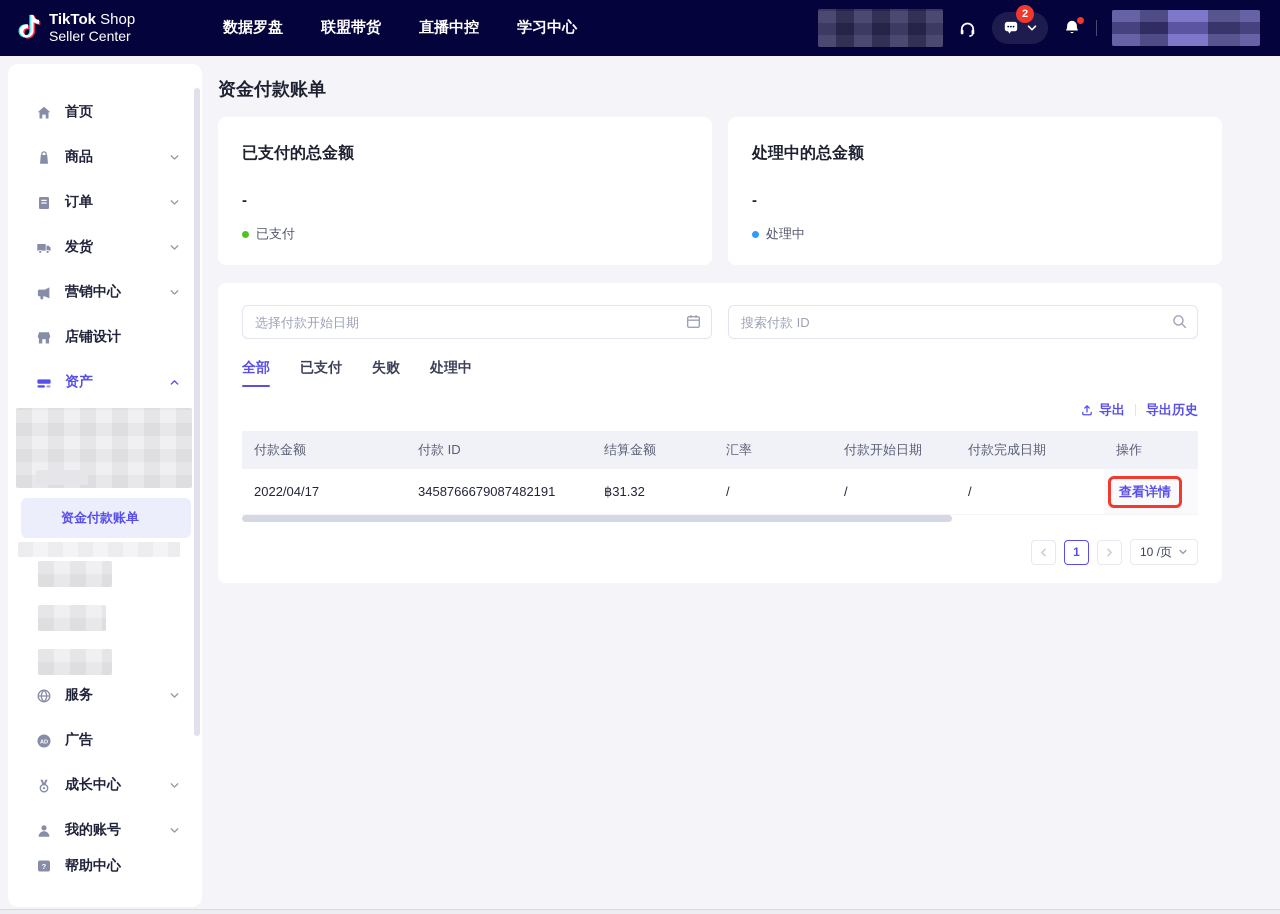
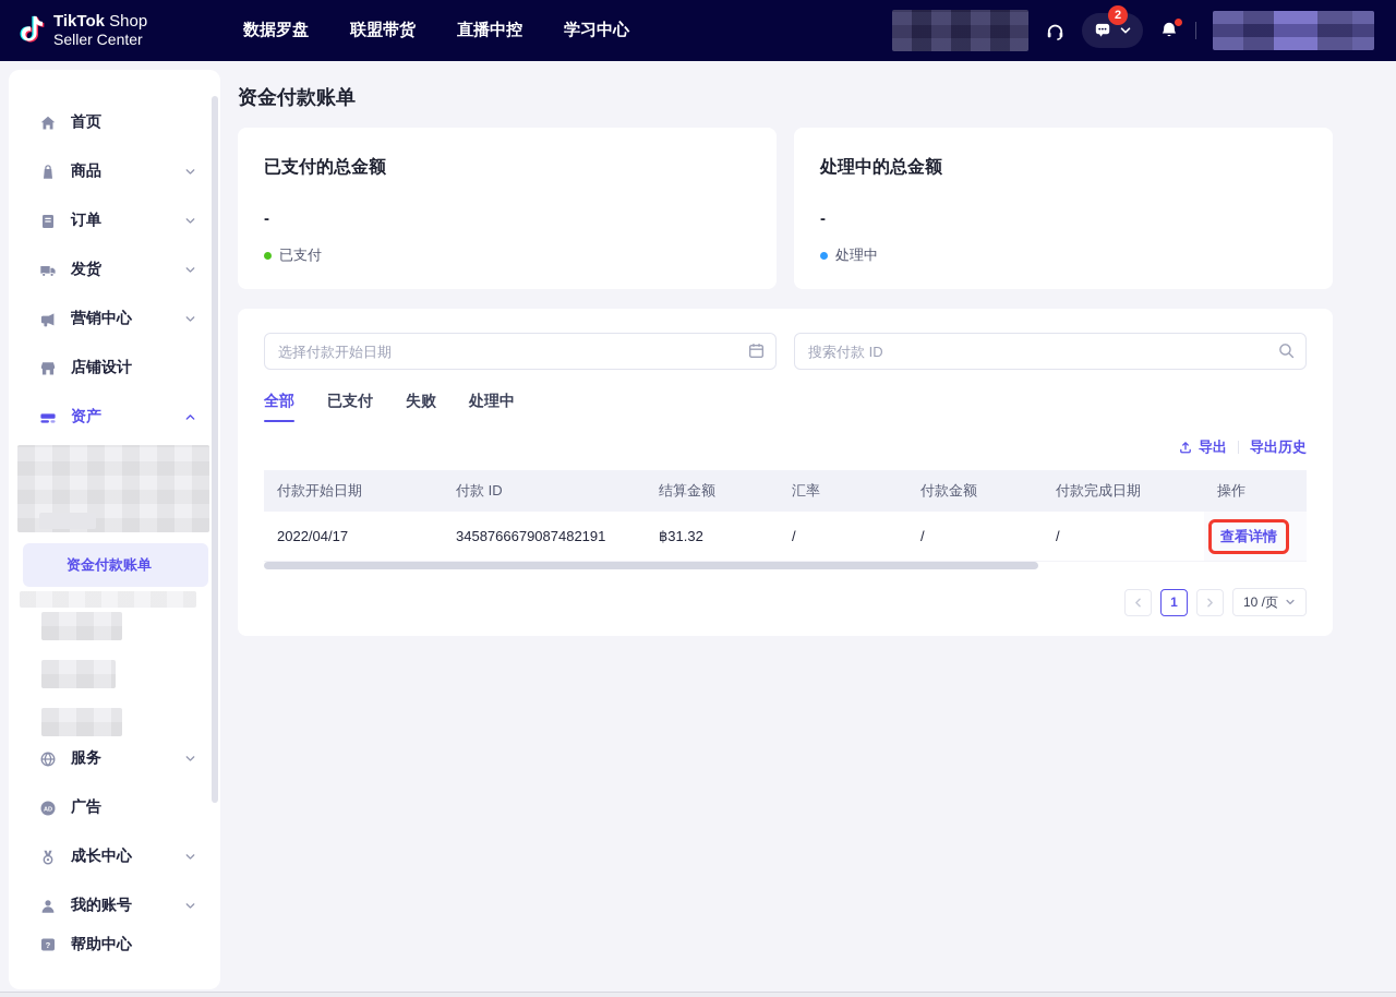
  TikTok Shop
  Seller Center
  数据罗盘
  联盟带货
  直播中控
  学习中心
  2
  首页
  商品
  订单
  发货
  营销中心
  店铺设计
  资产
  资金付款账单
  服务
  广告
  成长中心
  我的账号
  ?
  帮助中心
  资金付款账单
  已支付的总金额
  -
  已支付
  处理中的总金额
  -
  处理中
  选择付款开始日期
  搜索付款 ID
  全部
  已支付
  失败
  处理中
  导出
  导出历史
- 付款金额
+ 付款开始日期
  付款 ID
  结算金额
  汇率
- 付款开始日期
+ 付款金额
  付款完成日期
  操作
  2022/04/17
  3458766679087482191
  ฿31.32
  /
  /
  /
  查看详情
  1
  10 /页
